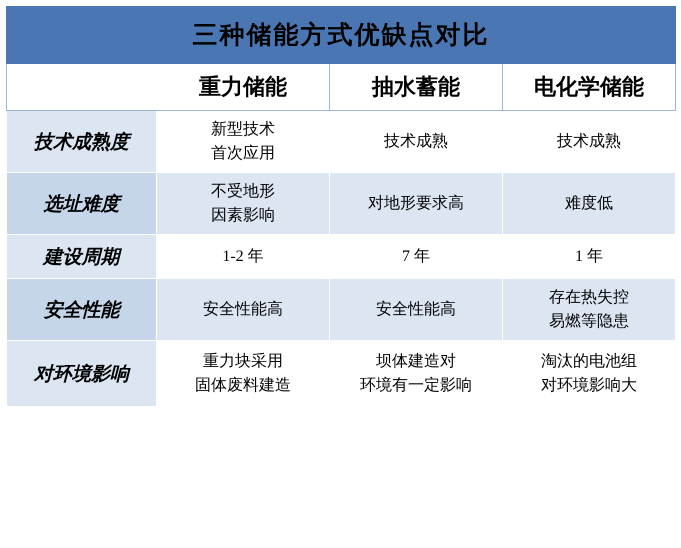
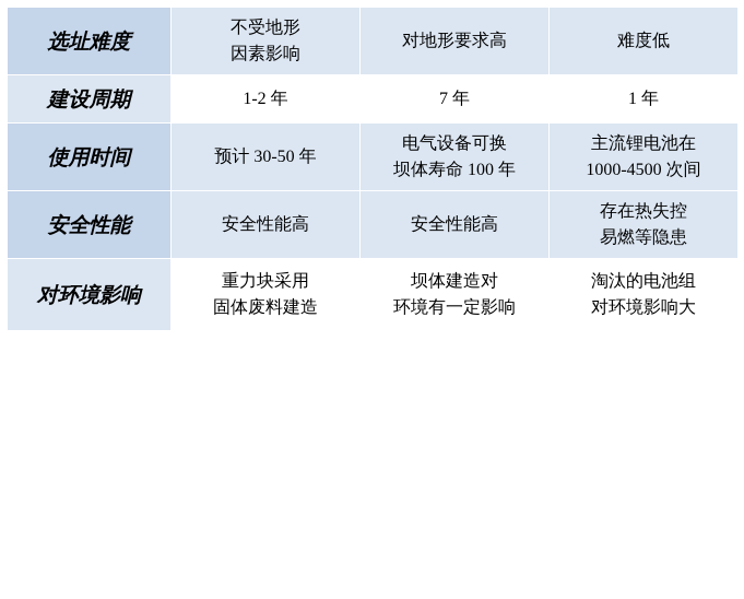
- 三种储能方式优缺点对比
- 	重力储能	抽水蓄能	电化学储能
- 技术成熟度	新型技术 首次应用	技术成熟	技术成熟
  选址难度	不受地形 因素影响	对地形要求高	难度低
  建设周期	1-2 年	7 年	1 年
+ 使用时间	预计 30-50 年	电气设备可换 坝体寿命 100 年	主流锂电池在 1000-4500 次间
  安全性能	安全性能高	安全性能高	存在热失控 易燃等隐患
  对环境影响	重力块采用 固体废料建造	坝体建造对 环境有一定影响	淘汰的电池组 对环境影响大
